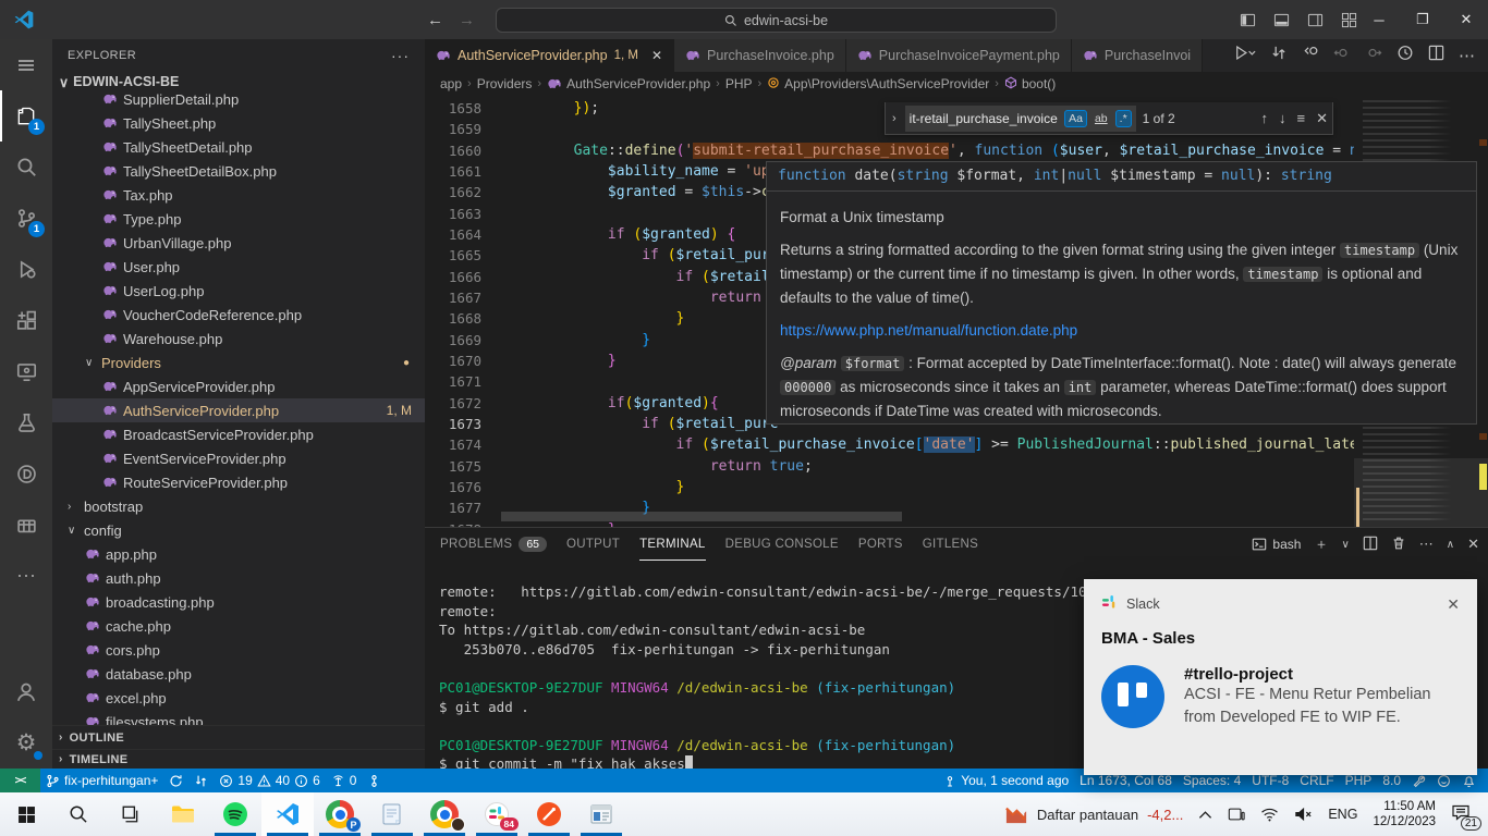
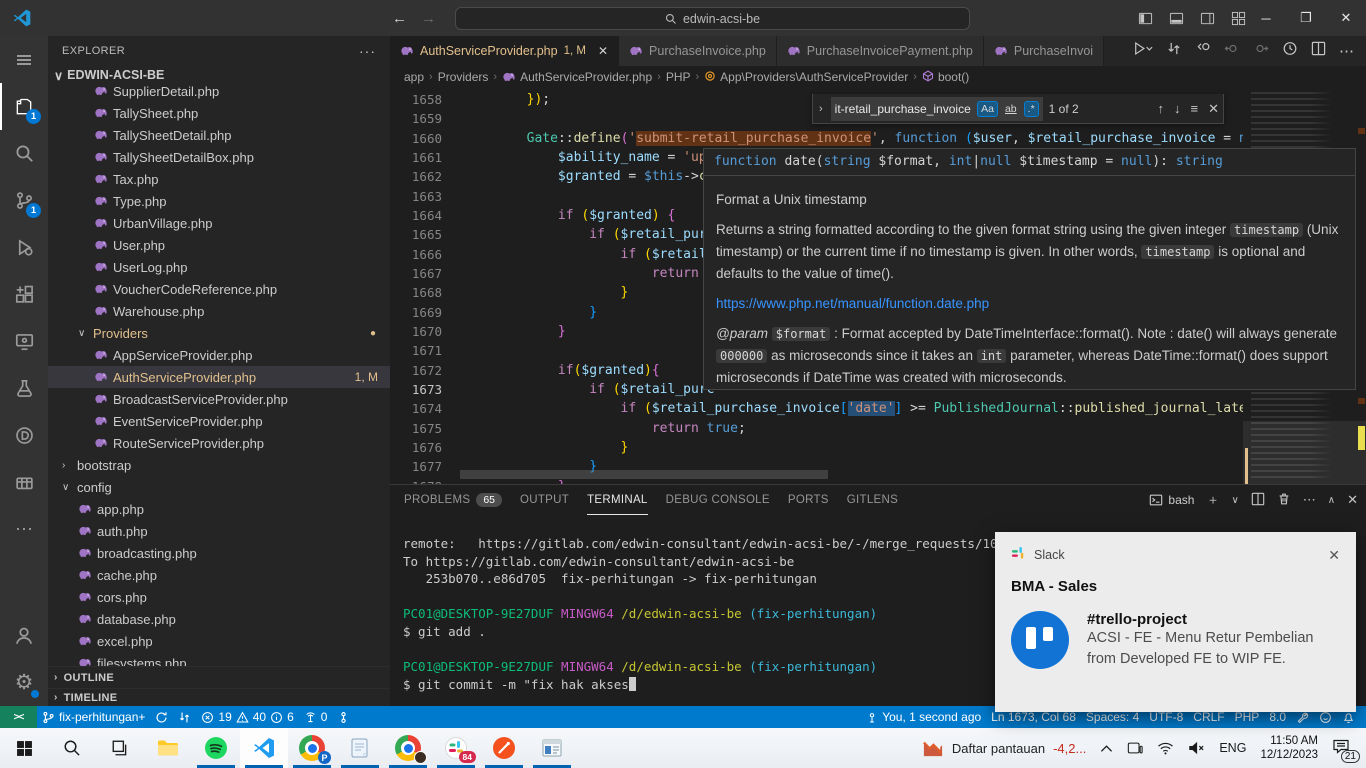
  ←
  →
  edwin-acsi-be
  ─
  ❐
  ✕
  1
  1
  ⋯
  ⚙
  EXPLORER
  ···
  SupplierDetail.php
  TallySheet.php
  TallySheetDetail.php
  TallySheetDetailBox.php
  Tax.php
  Type.php
  UrbanVillage.php
  User.php
  UserLog.php
  VoucherCodeReference.php
  Warehouse.php
  ∨
  Providers
  ●
  AppServiceProvider.php
  AuthServiceProvider.php
  1, M
  BroadcastServiceProvider.php
  EventServiceProvider.php
  RouteServiceProvider.php
  ›
  bootstrap
  ∨
  config
  app.php
  auth.php
  broadcasting.php
  cache.php
  cors.php
  database.php
  excel.php
  filesystems.php
  ∨
  EDWIN-ACSI-BE
  ›
  OUTLINE
  ›
  TIMELINE
  AuthServiceProvider.php
  1, M
  ✕
  PurchaseInvoice.php
  PurchaseInvoicePayment.php
  PurchaseInvoi
  ⋯
  app
  ›
  Providers
  ›
  AuthServiceProvider.php
  ›
  PHP
  ›
  App\Providers\AuthServiceProvider
  ›
  boot()
  1658
  });
  1659
  1660
  Gate::define('submit-retail_purchase_invoice', function ($user, $retail_purchase_invoice =
  1661
  $ability_name = 'u
  1662
  $granted = $this->
  1663
  1664
  if ($granted) {
  1665
  if ($retail_pu
  1666
  if ($retai
  1667
  return
  1668
  }
  1669
  }
  1670
  }
  1671
  1672
  if($granted){
  1673
  if ($retail_pu
  1674
  if ($retail_purchase_invoice['date'] >= PublishedJournal::published_journal_lat
  1675
  return true;
  1676
  }
  1677
  }
  ›
  it-retail_purchase_invoice
  Aa
  ab
  .*
  1 of 2
  ↑
  ↓
  ≡
  ✕
  function date(string $format, int|null $timestamp = null): string
  Format a Unix timestamp
  Returns a string formatted according to the given format string using the given integer timestamp (Unix timestamp) or the current time if no timestamp is given. In other words, timestamp is optional and defaults to the value of time().
  https://www.php.net/manual/function.date.php
  @param $format : Format accepted by DateTimeInterface::format(). Note : date() will always generate 000000 as microseconds since it takes an int parameter, whereas DateTime::format() does support microseconds if DateTime was created with microseconds.
  PROBLEMS
  65
  OUTPUT
  TERMINAL
  DEBUG CONSOLE
  PORTS
  GITLENS
  bash
  ＋
  ∨
  ⋯
  ∧
  ✕
  remote: https://gitlab.com/edwin-consultant/edwin-acsi-be/-/merge_requests/10
- remote:
  To https://gitlab.com/edwin-consultant/edwin-acsi-be
  253b070..e86d705 fix-perhitungan -> fix-perhitungan
  PC01@DESKTOP-9E27DUF MINGW64 /d/edwin-acsi-be (fix-perhitungan)
  $ git add .
  PC01@DESKTOP-9E27DUF MINGW64 /d/edwin-acsi-be (fix-perhitungan)
  $ git commit -m "fix hak akses
  ><
  fix-perhitungan+
  19
  40
  6
  0
  You, 1 second ago
  Ln 1673, Col 68
  Spaces: 4
  UTF-8
  CRLF
  PHP
  8.0
  Slack
  ✕
  BMA - Sales
  #trello-project
  ACSI - FE - Menu Retur Pembelian
  from Developed FE to WIP FE.
  P
  84
  Daftar pantauan
  -4,2...
  ENG
  11:50 AM
  12/12/2023
  21
